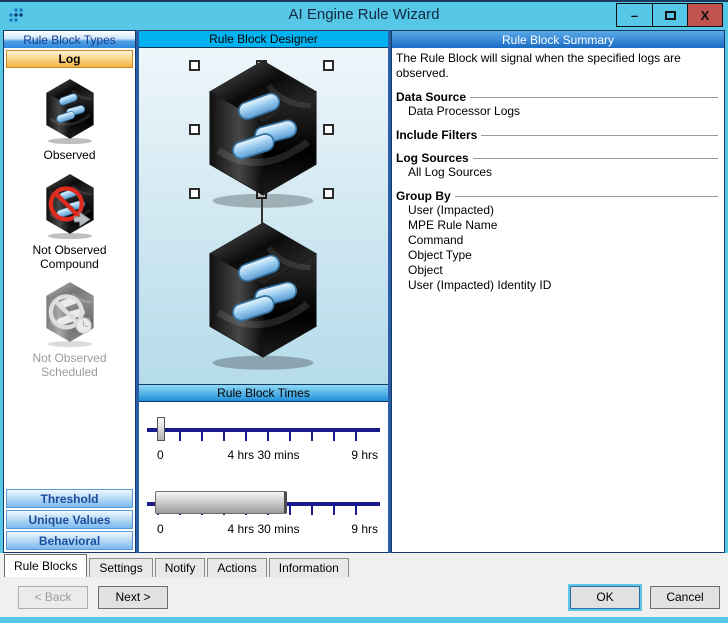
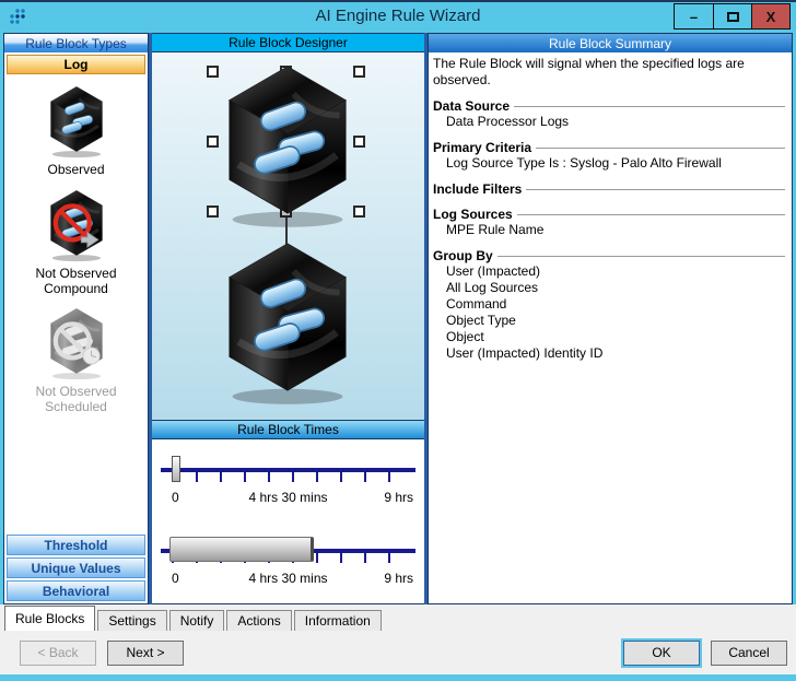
  AI Engine Rule Wizard
  –
  X
  Rule Block Types
  Log
  Observed
  Not Observed Compound
  Not Observed Scheduled
  Threshold
  Unique Values
  Behavioral
  Rule Block Designer
  Rule Block Times
  0
  4 hrs 30 mins
  9 hrs
  0
  4 hrs 30 mins
  9 hrs
  Rule Block Summary
  The Rule Block will signal when the specified logs are observed.
  Data Source
  Data Processor Logs
+ Primary Criteria
+ Log Source Type Is : Syslog - Palo Alto Firewall
  Include Filters
  Log Sources
- All Log Sources
+ MPE Rule Name
  Group By
  User (Impacted)
- MPE Rule Name
+ All Log Sources
  Command
  Object Type
  Object
  User (Impacted) Identity ID
  Rule Blocks
  Settings
  Notify
  Actions
  Information
  < Back
  Next >
  OK
  Cancel
